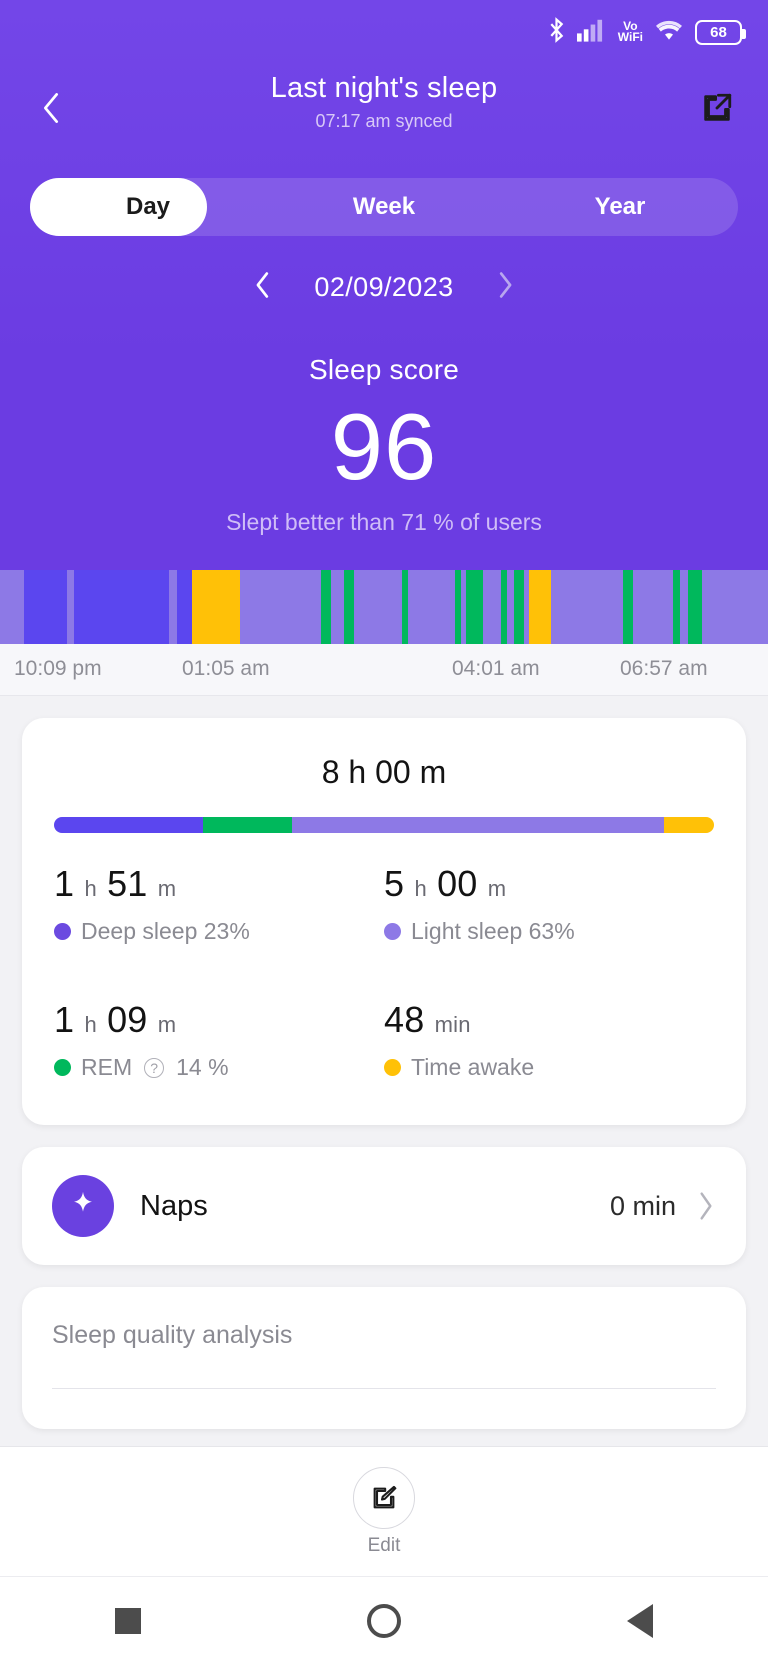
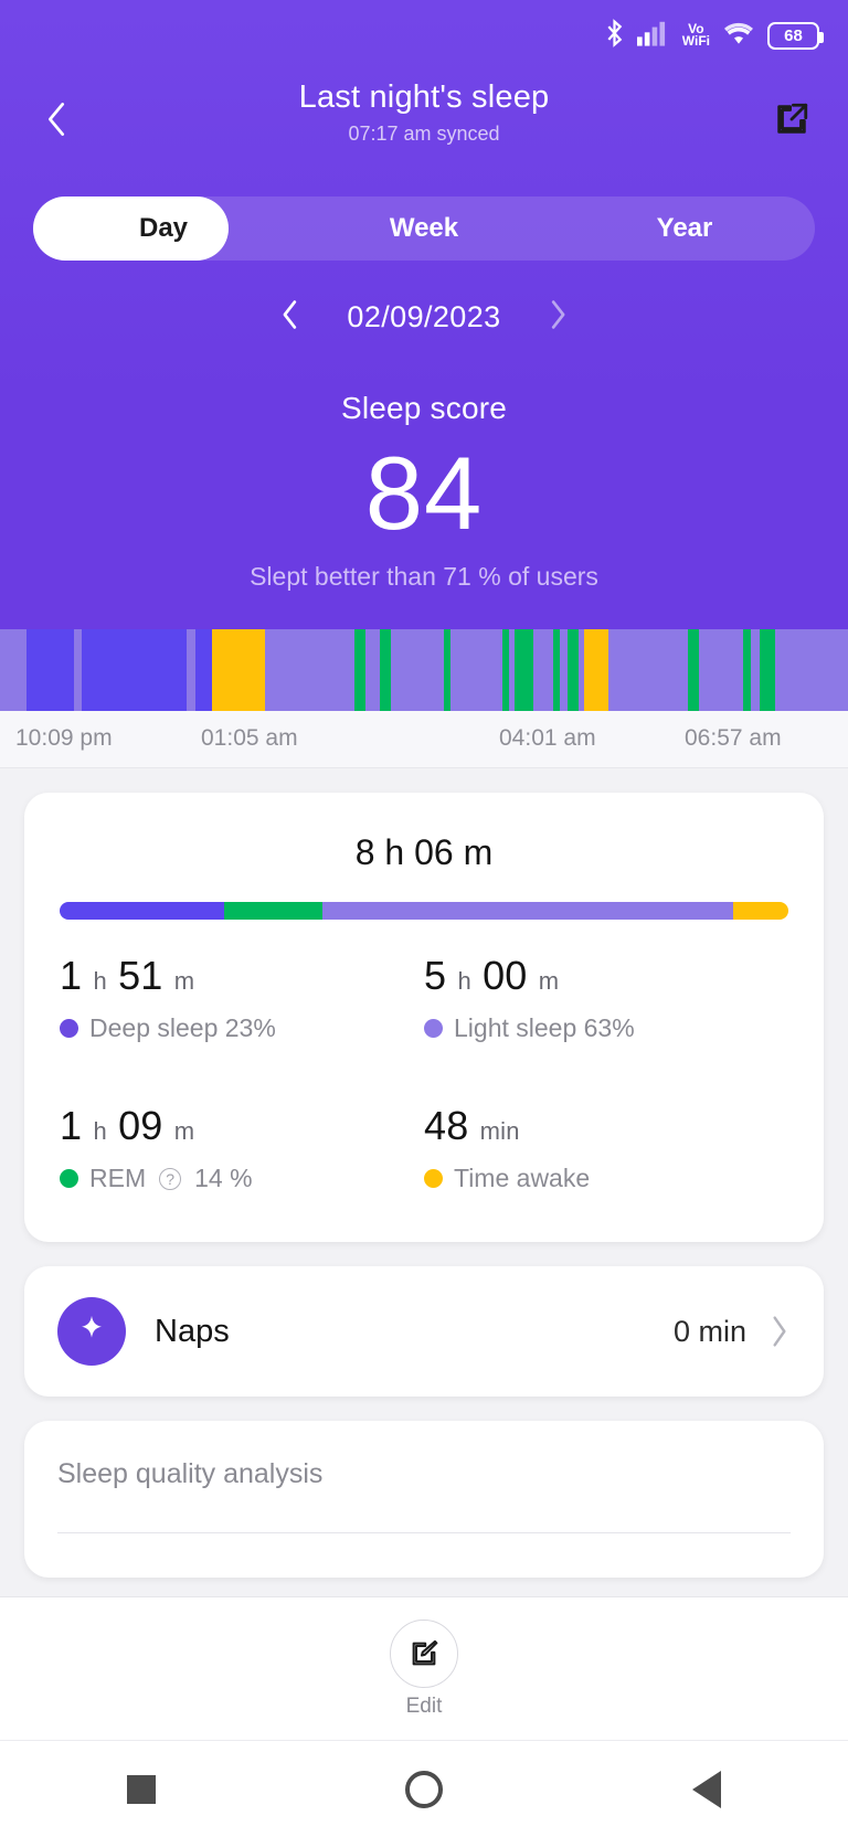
  Vo
  WiFi
  68
  Last night's sleep
  07:17 am synced
  Day
  Week
  Year
  02/09/2023
  Sleep score
- 96
+ 84
  Slept better than 71 % of users
  10:09 pm
  01:05 am
  04:01 am
  06:57 am
- 8 h 00 m
+ 8 h 06 m
  1 h 51 m
  Deep sleep 23%
  5 h 00 m
  Light sleep 63%
  1 h 09 m
  REM
  ?
  14 %
  48 min
  Time awake
  Naps
  0 min
  Sleep quality analysis
  Edit
